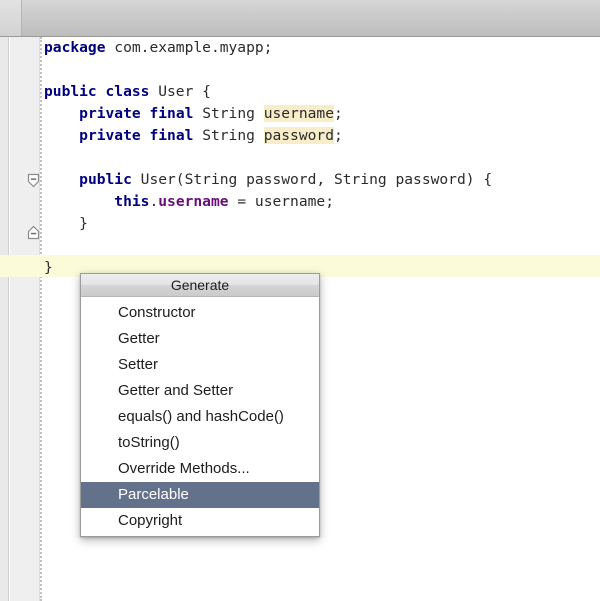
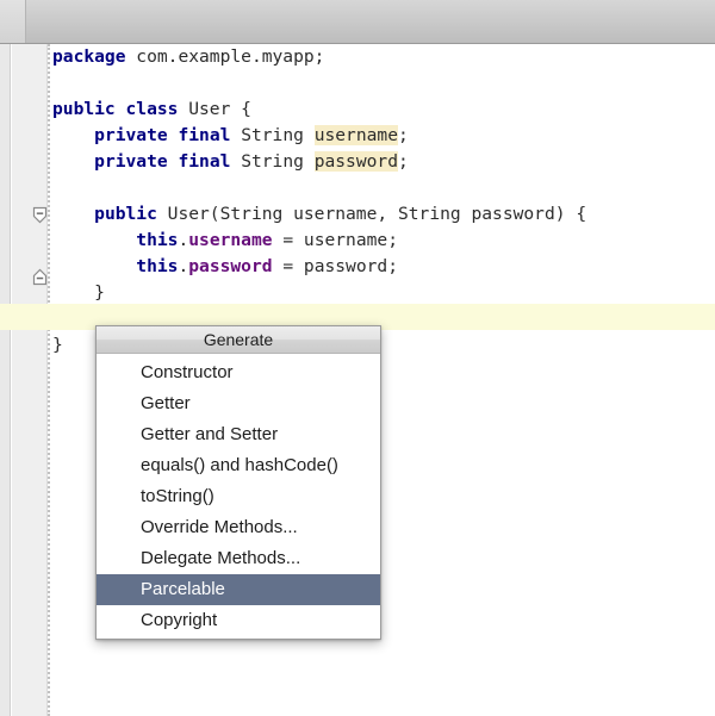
  package com.example.myapp;
  public class User {
  private final String username;
  private final String password;
- public User(String password, String password) {
+ public User(String username, String password) {
  this.username = username;
+ this.password = password;
  }
  }
  Generate
  Constructor
  Getter
- Setter
  Getter and Setter
  equals() and hashCode()
  toString()
  Override Methods...
+ Delegate Methods...
  Parcelable
  Copyright
